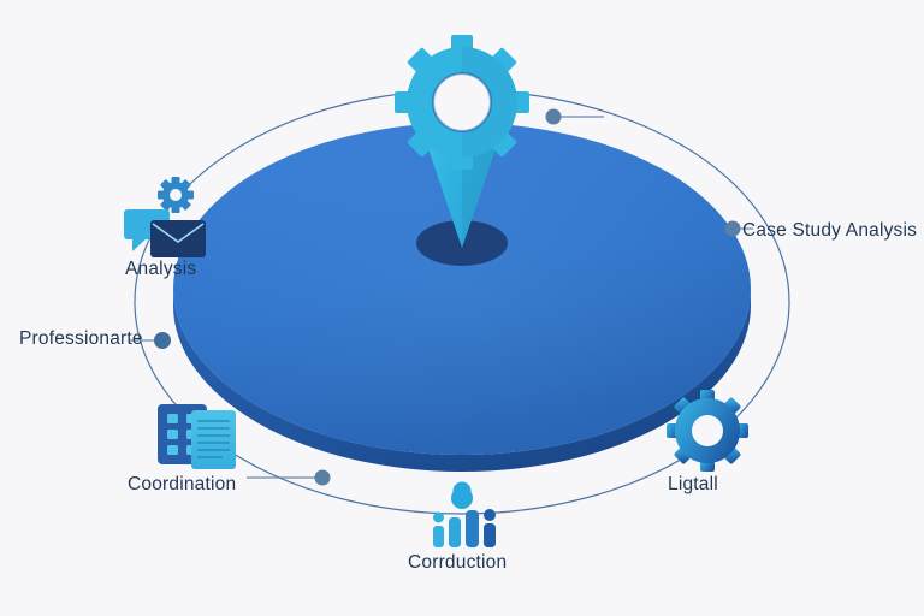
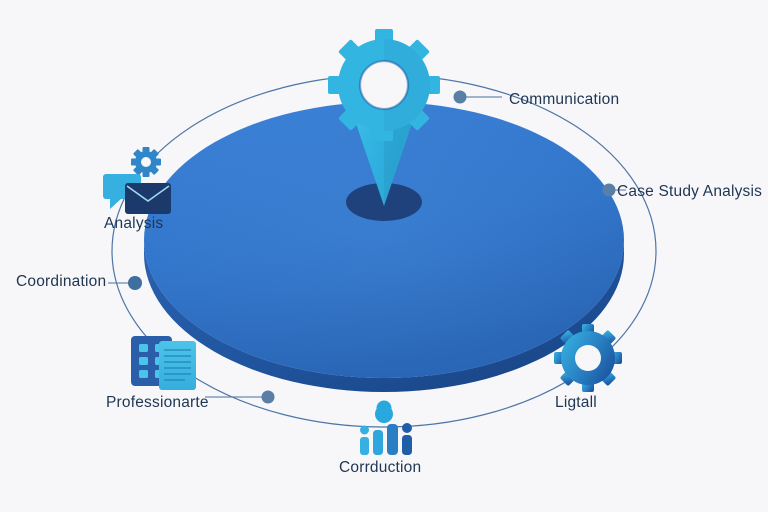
+ Communication
  Case Study Analysis
- Professionarte
+ Coordination
  Analysis
- Coordination
+ Professionarte
  Corrduction
  Ligtall
